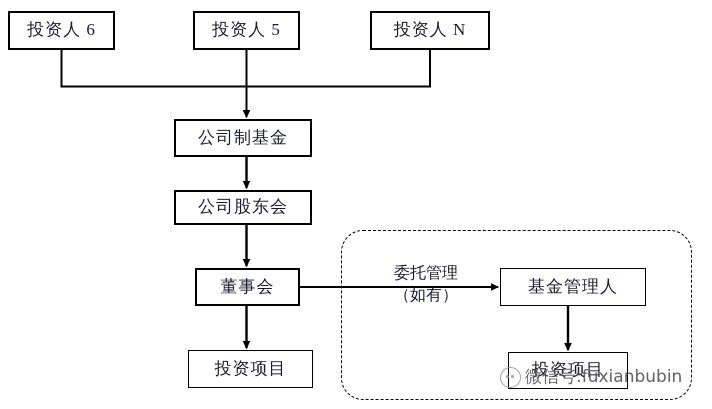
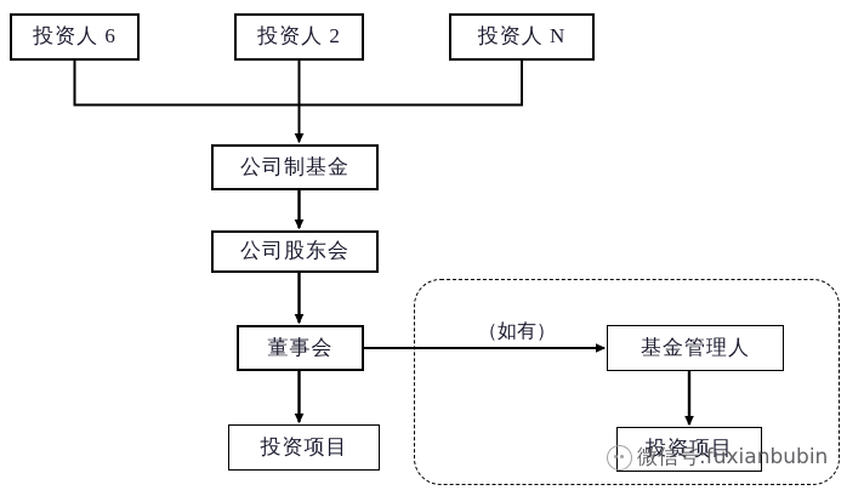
  投资人 6
- 投资人 5
+ 投资人 2
  投资人 N
  公司制基金
  公司股东会
  董事会
  投资项目
- 委托管理
  （如有）
  基金管理人
  投资项目
  微信号:fuxianbubin
